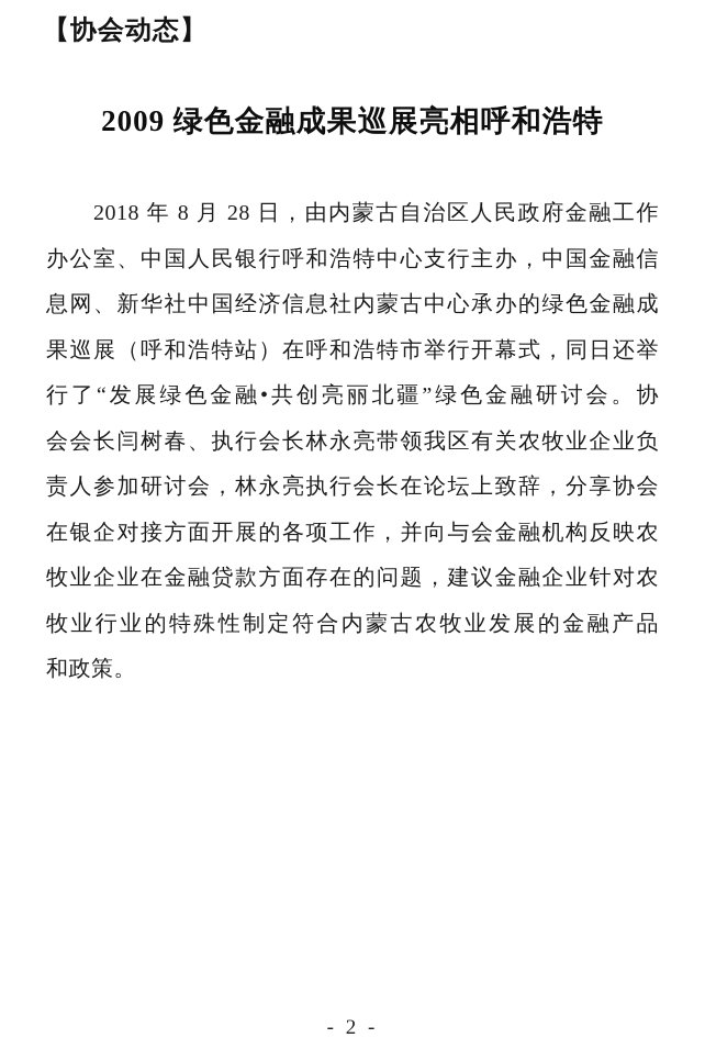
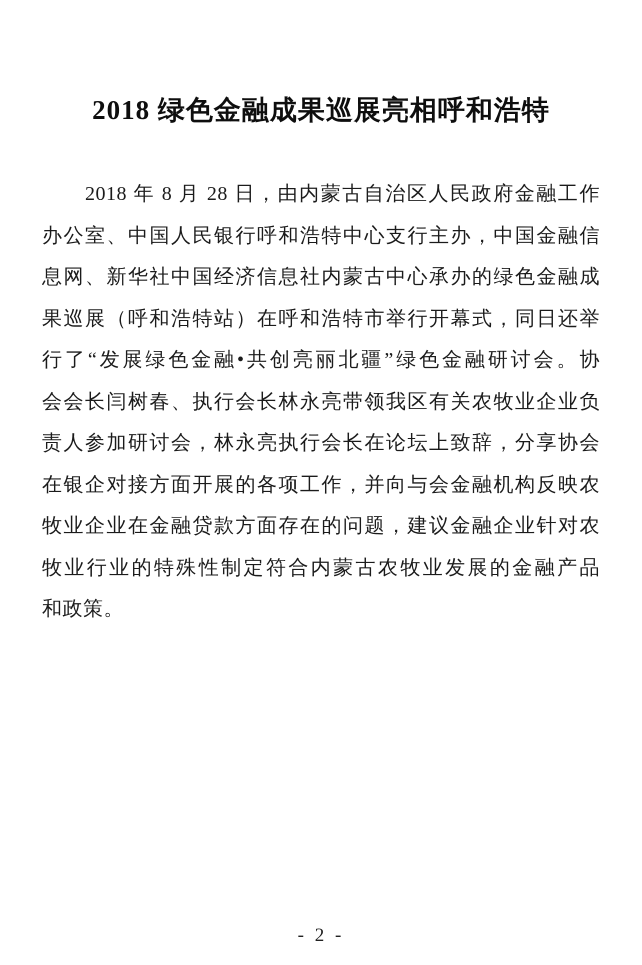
- 【协会动态】
- 2009 绿色金融成果巡展亮相呼和浩特
+ 2018 绿色金融成果巡展亮相呼和浩特
  2018 年 8 月 28 日，由内蒙古自治区人民政府金融工作
  办公室、中国人民银行呼和浩特中心支行主办，中国金融信
  息网、新华社中国经济信息社内蒙古中心承办的绿色金融成
  果巡展（呼和浩特站）在呼和浩特市举行开幕式，同日还举
  行了“发展绿色金融•共创亮丽北疆”绿色金融研讨会。协
  会会长闫树春、执行会长林永亮带领我区有关农牧业企业负
  责人参加研讨会，林永亮执行会长在论坛上致辞，分享协会
  在银企对接方面开展的各项工作，并向与会金融机构反映农
  牧业企业在金融贷款方面存在的问题，建议金融企业针对农
  牧业行业的特殊性制定符合内蒙古农牧业发展的金融产品
  和政策。
  - 2 -
